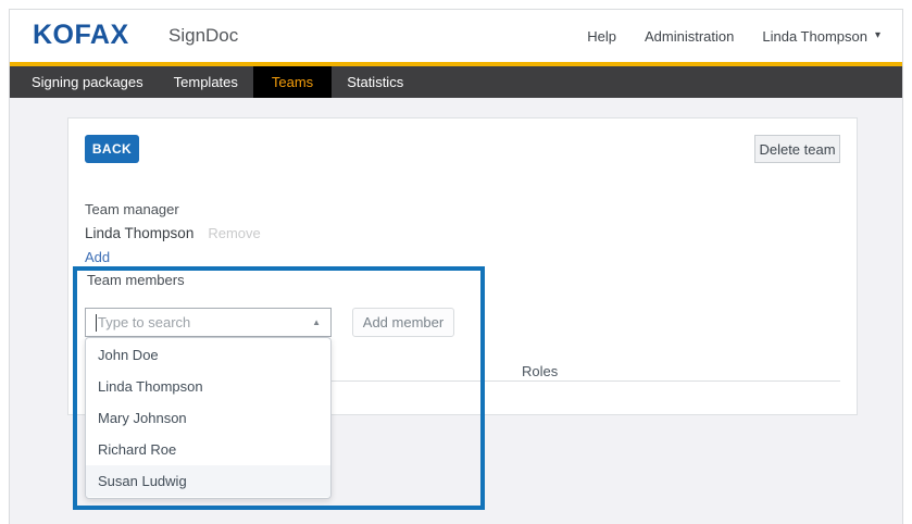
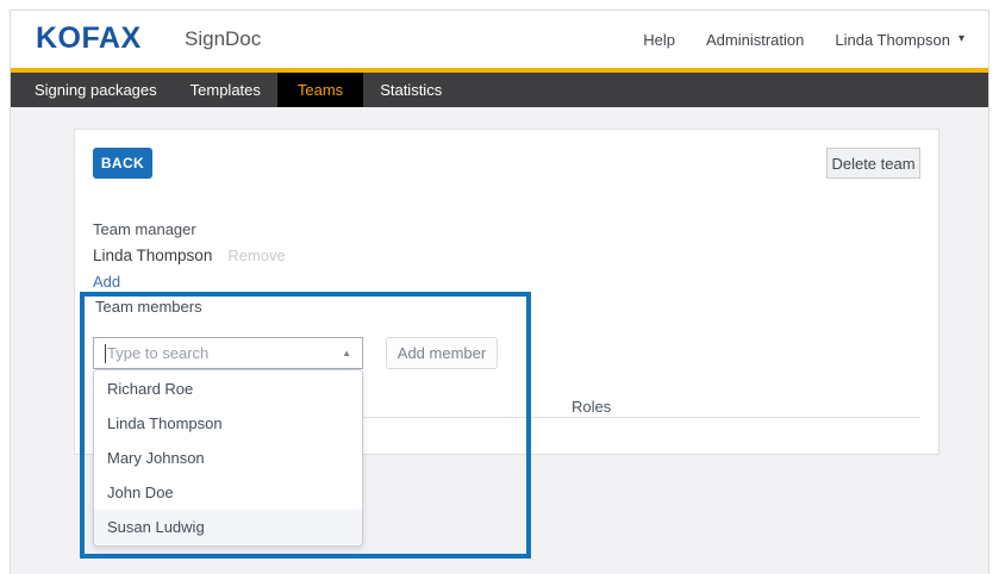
  KOFAX
  SignDoc
  Help
  Administration
  Linda Thompson
  ▾
  Signing packages
  Templates
  Teams
  Statistics
  BACK
  Delete team
  Team manager
  Linda Thompson Remove
  Add
  Team members
  Type to search
  ▲
  Add member
  Roles
- John Doe
+ Richard Roe
  Linda Thompson
  Mary Johnson
- Richard Roe
+ John Doe
  Susan Ludwig
